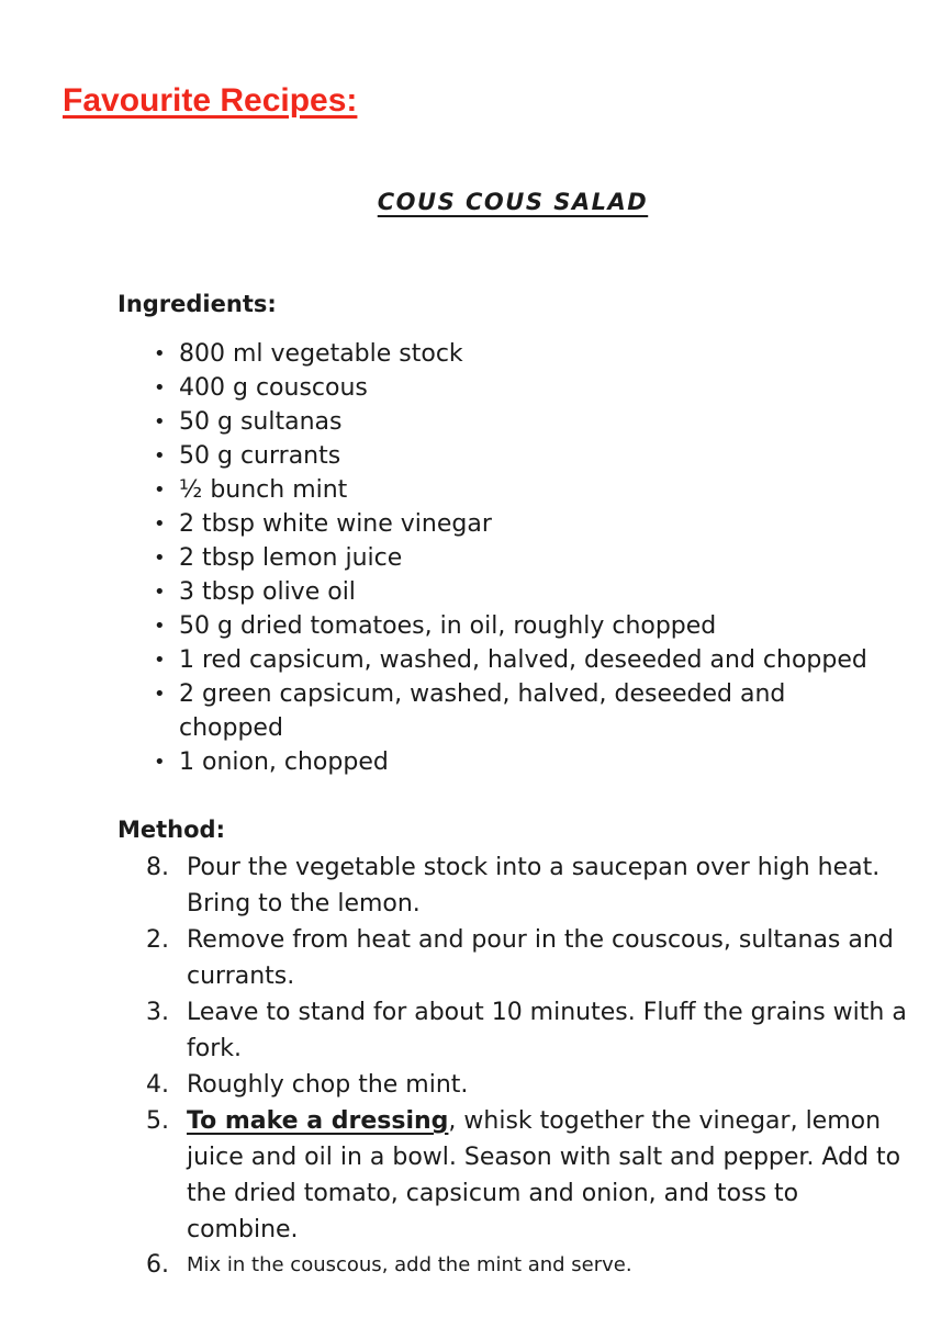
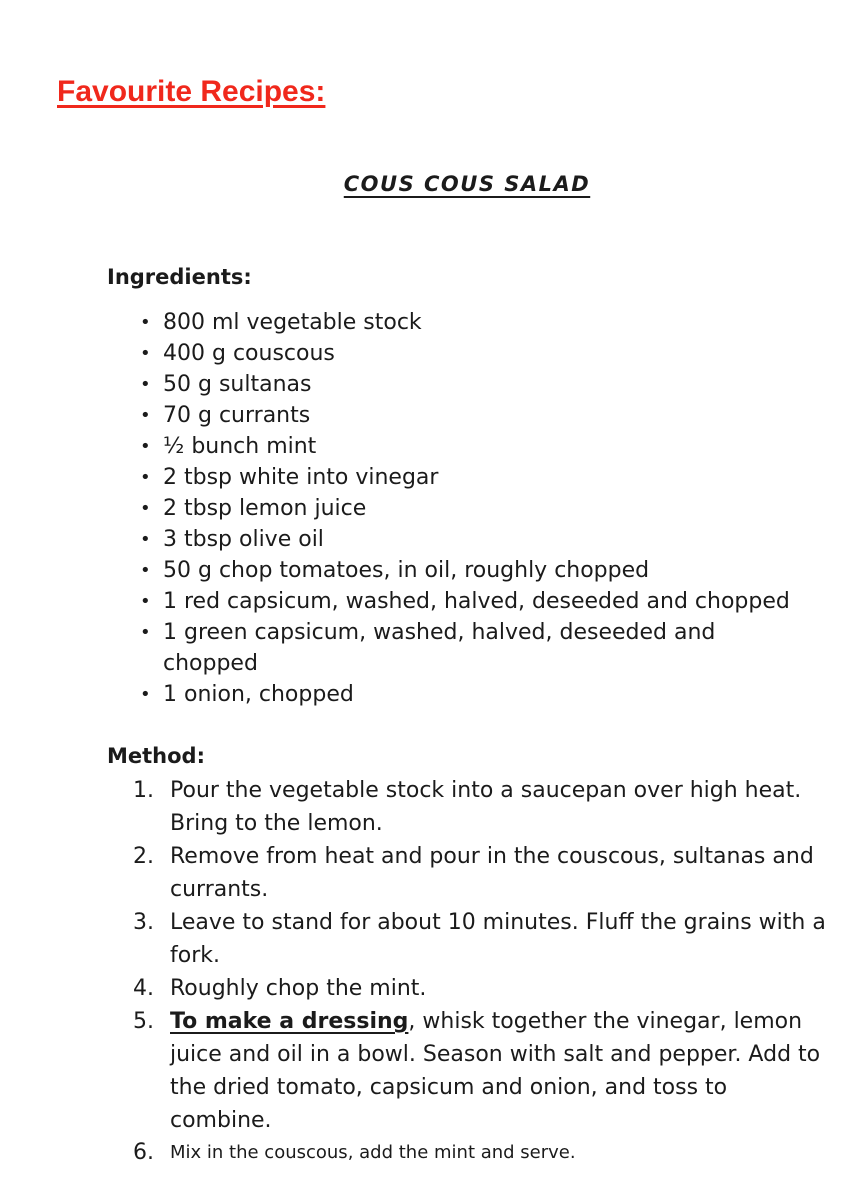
  Favourite Recipes:
  COUS COUS SALAD
  Ingredients:
  •
  800 ml vegetable stock
  •
  400 g couscous
  •
  50 g sultanas
  •
- 50 g currants
+ 70 g currants
  •
  ½ bunch mint
  •
- 2 tbsp white wine vinegar
+ 2 tbsp white into vinegar
  •
  2 tbsp lemon juice
  •
  3 tbsp olive oil
  •
- 50 g dried tomatoes, in oil, roughly chopped
+ 50 g chop tomatoes, in oil, roughly chopped
  •
  1 red capsicum, washed, halved, deseeded and chopped
  •
- 2 green capsicum, washed, halved, deseeded and chopped
+ 1 green capsicum, washed, halved, deseeded and chopped
  •
  1 onion, chopped
  Method:
- 8.
+ 1.
  Pour the vegetable stock into a saucepan over high heat. Bring to the lemon.
  2.
  Remove from heat and pour in the couscous, sultanas and currants.
  3.
  Leave to stand for about 10 minutes. Fluff the grains with a fork.
  4.
  Roughly chop the mint.
  5.
  To make a dressing, whisk together the vinegar, lemon juice and oil in a bowl. Season with salt and pepper. Add to the dried tomato, capsicum and onion, and toss to combine.
  6.
  Mix in the couscous, add the mint and serve.
